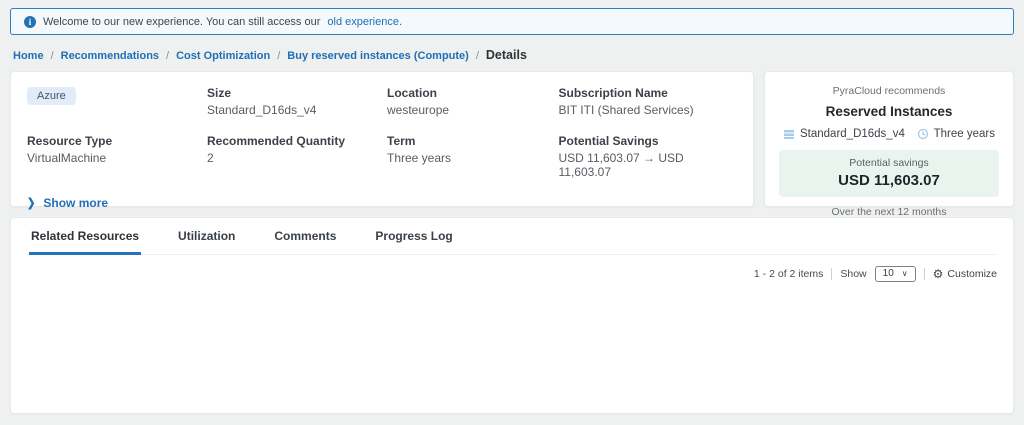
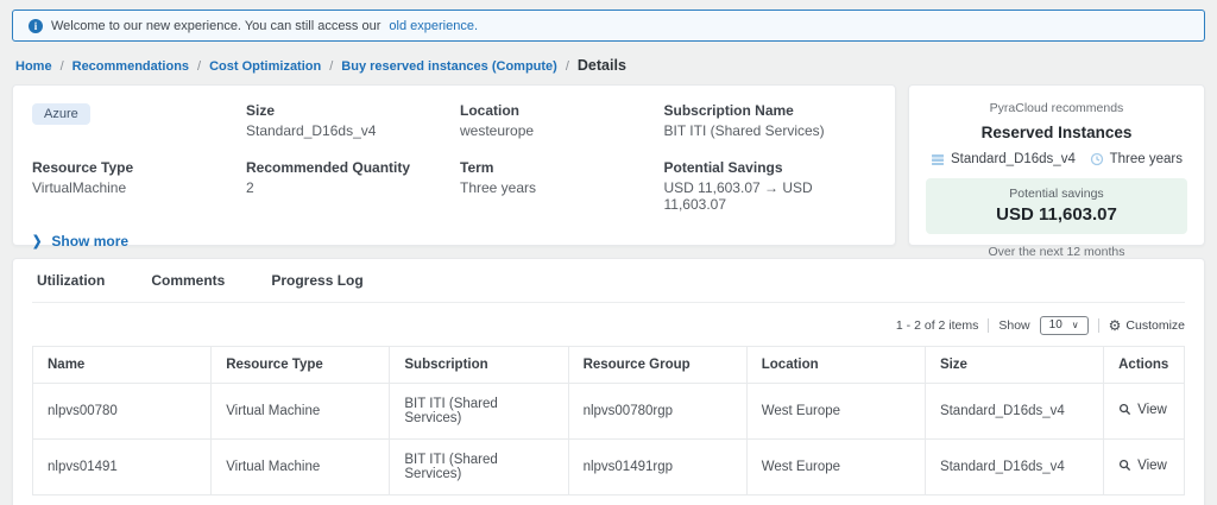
  i
  Welcome to our new experience. You can still access our
  old experience.
  Home
  /
  Recommendations
  /
  Cost Optimization
  /
  Buy reserved instances (Compute)
  /
  Details
  Azure
  Size
  Standard_D16ds_v4
  Location
  westeurope
  Subscription Name
  BIT ITI (Shared Services)
  Resource Type
  VirtualMachine
  Recommended Quantity
  2
  Term
  Three years
  Potential Savings
  USD 11,603.07 → USD 11,603.07
  ❯
  Show more
  PyraCloud recommends
  Reserved Instances
  Standard_D16ds_v4
  Three years
  Potential savings
  USD 11,603.07
  Over the next 12 months
- Related Resources
  Utilization
  Comments
  Progress Log
  1 - 2 of 2 items
  Show
  10
  ∨
  ⚙
  Customize
+ Name	Resource Type	Subscription	Resource Group	Location	Size	Actions
+ nlpvs00780	Virtual Machine	BIT ITI (Shared Services)	nlpvs00780rgp	West Europe	Standard_D16ds_v4	View
+ nlpvs01491	Virtual Machine	BIT ITI (Shared Services)	nlpvs01491rgp	West Europe	Standard_D16ds_v4	View
